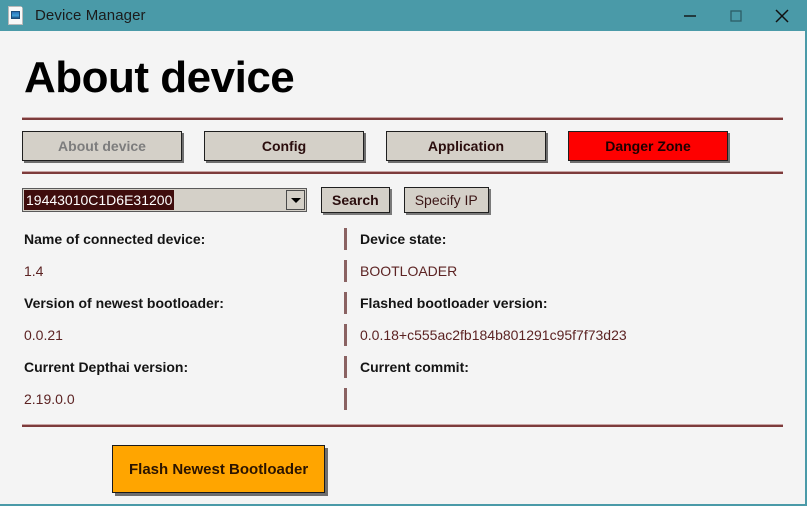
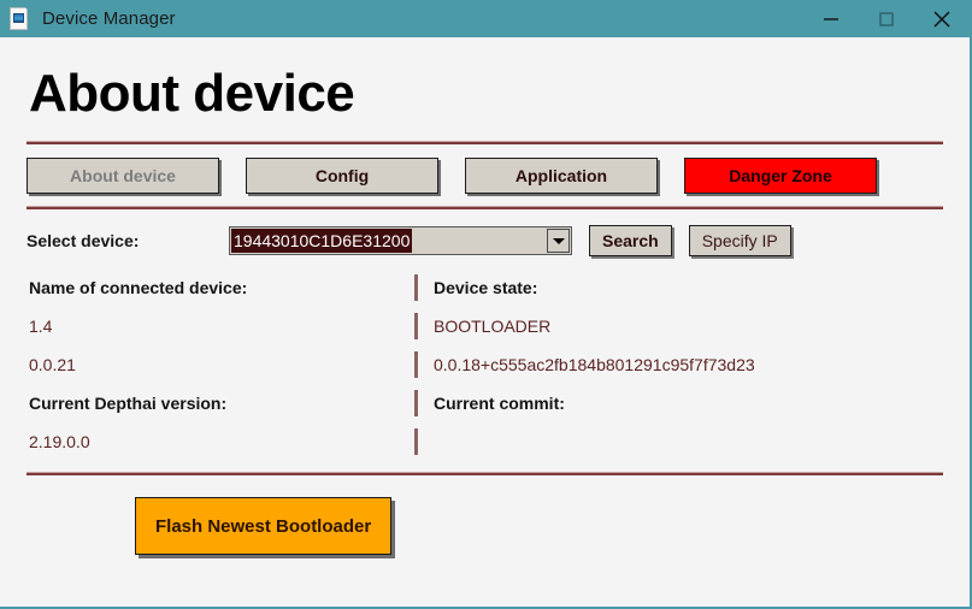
  Device Manager
  About device
  About device
  Config
  Application
  Danger Zone
+ Select device:
  19443010C1D6E31200
  Search
  Specify IP
  Name of connected device:
  Device state:
  1.4
  BOOTLOADER
- Version of newest bootloader:
- Flashed bootloader version:
  0.0.21
  0.0.18+c555ac2fb184b801291c95f7f73d23
  Current Depthai version:
  Current commit:
  2.19.0.0
  Flash Newest Bootloader
